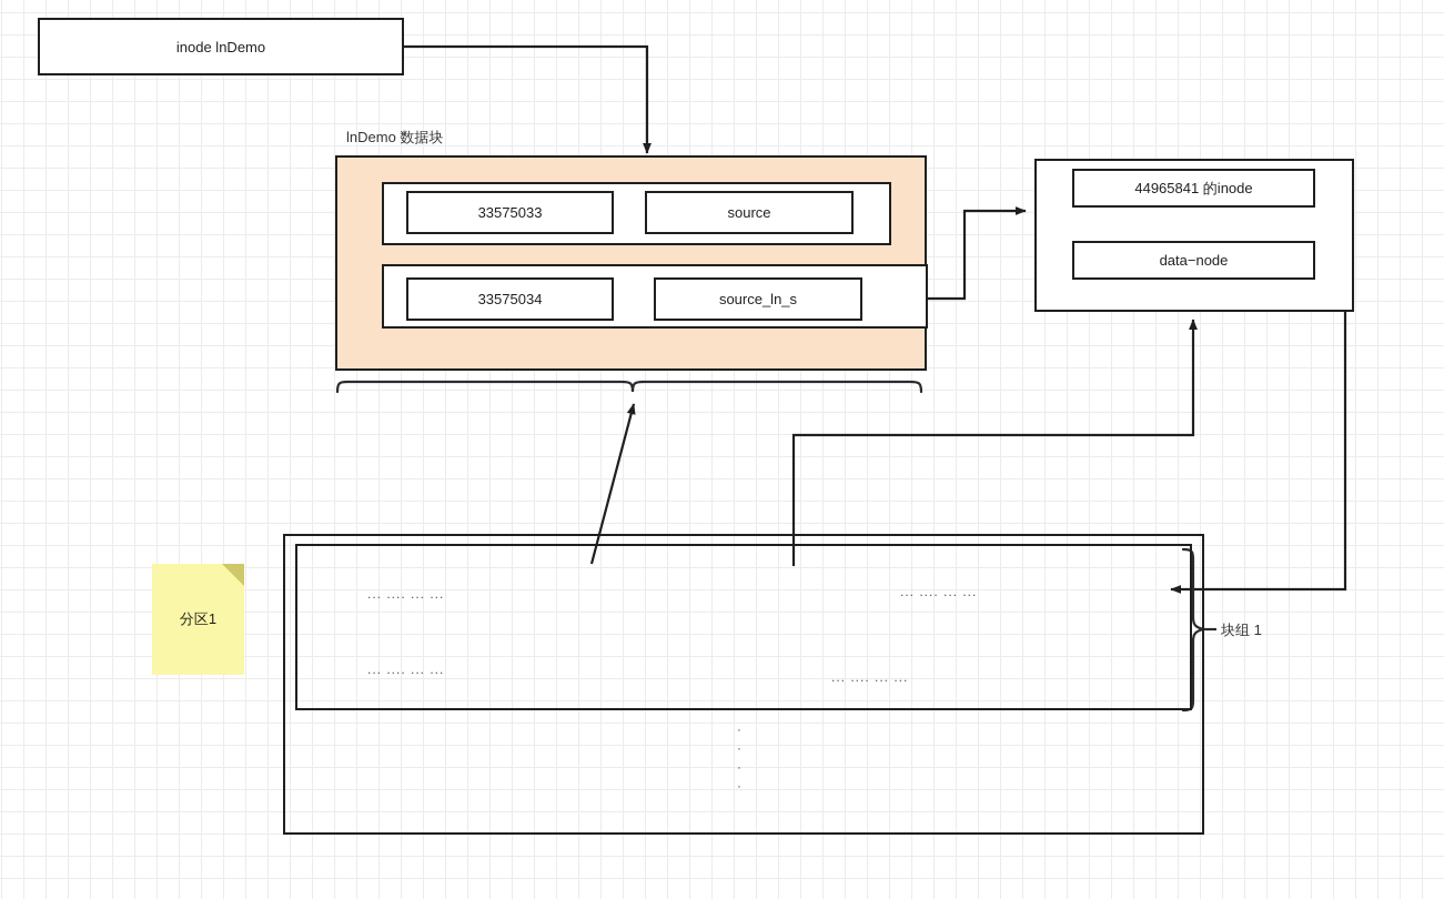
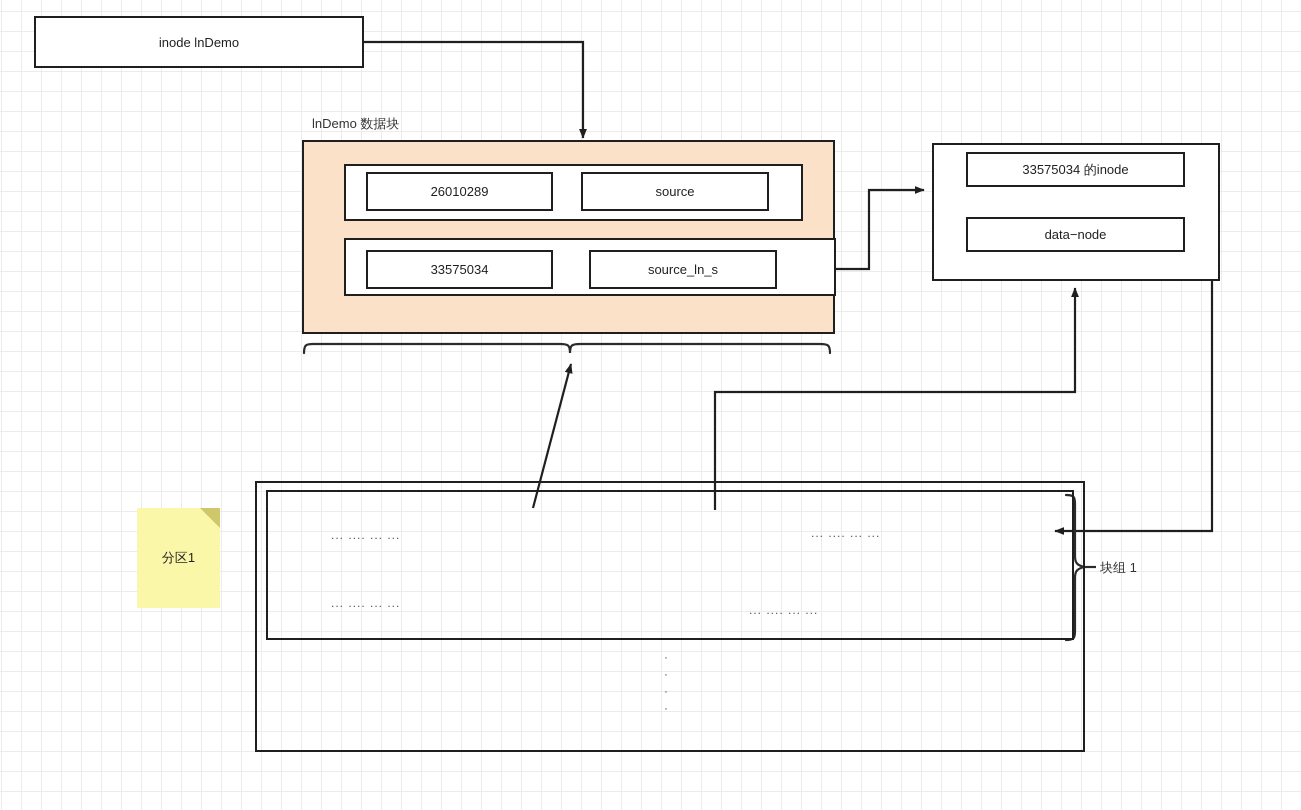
  inode lnDemo
  lnDemo 数据块
- 33575033
+ 26010289
  source
  33575034
  source_ln_s
- 44965841 的inode
+ 33575034 的inode
  data−node
  分区1
  ... .... ... ...
  ... .... ... ...
  ... .... ... ...
  ... .... ... ...
  ·
  ·
  ·
  ·
  块组 1
